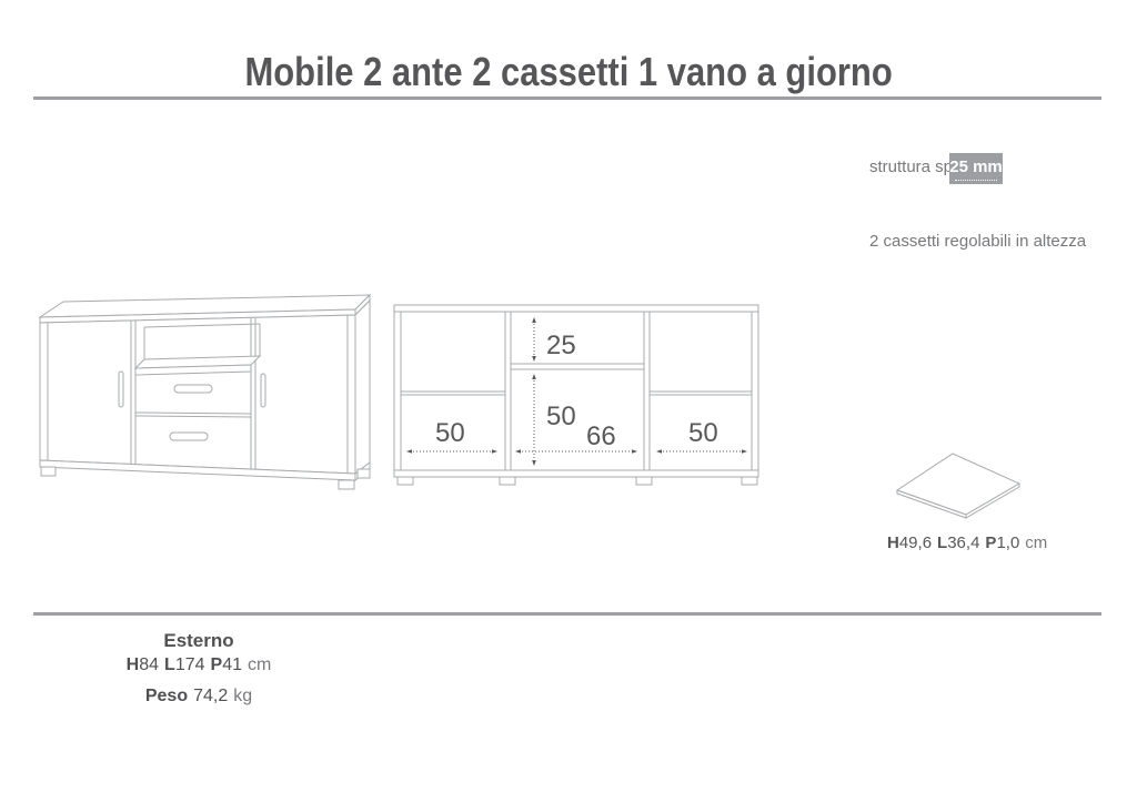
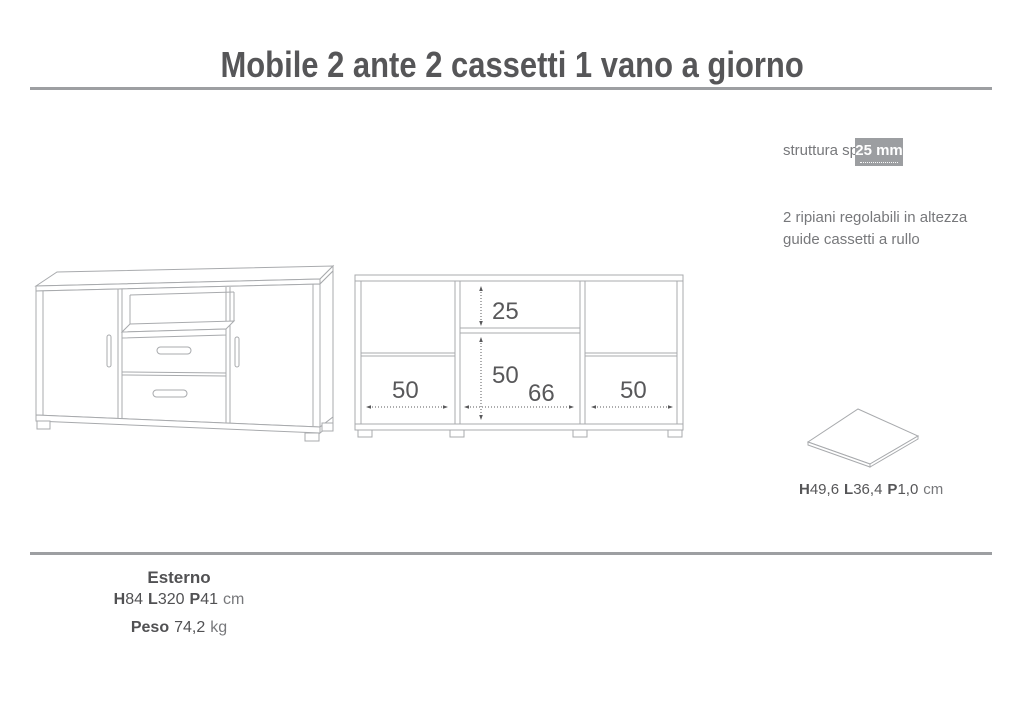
  Mobile 2 ante 2 cassetti 1 vano a giorno
  struttura sp
  25 mm
- 2 cassetti regolabili in altezza
+ 2 ripiani regolabili in altezza
+ guide cassetti a rullo
  25
  50
  50
  66
  50
  H49,6 L36,4 P1,0 cm
  Esterno
- H84 L174 P41 cm
+ H84 L320 P41 cm
  Peso 74,2 kg
